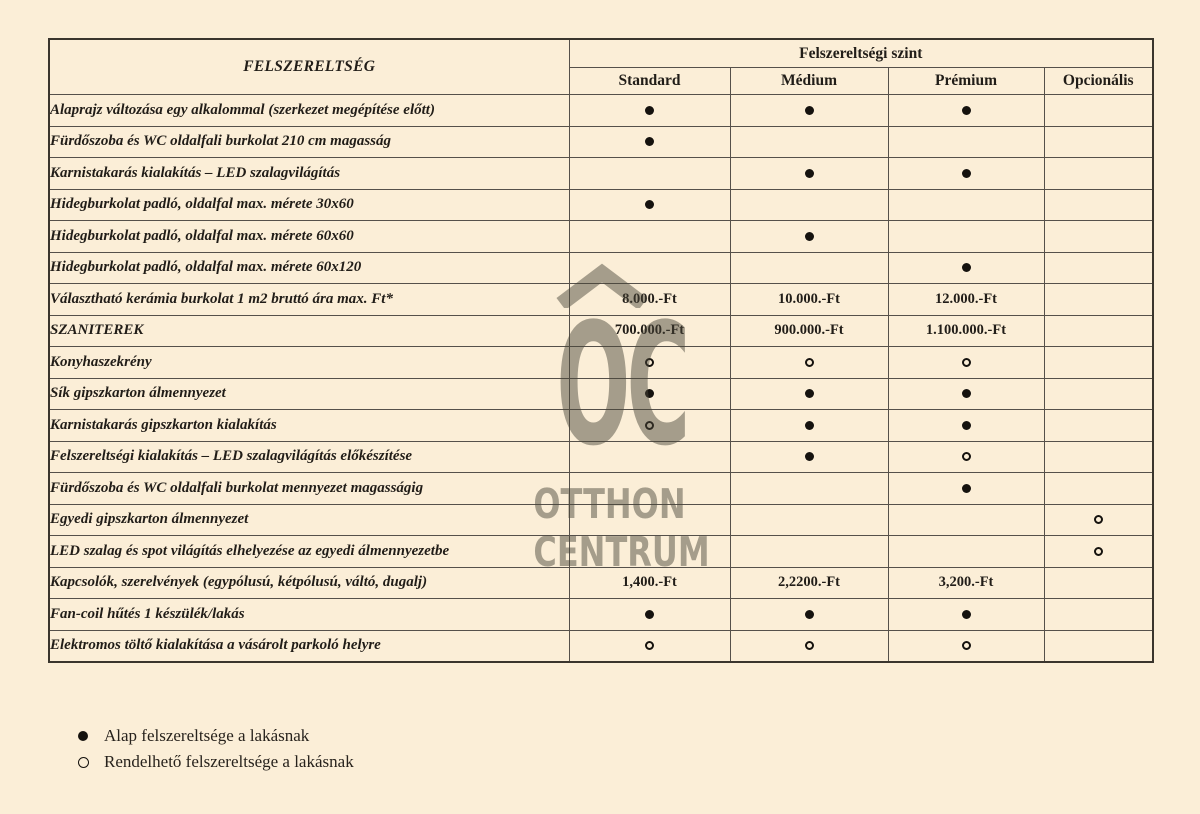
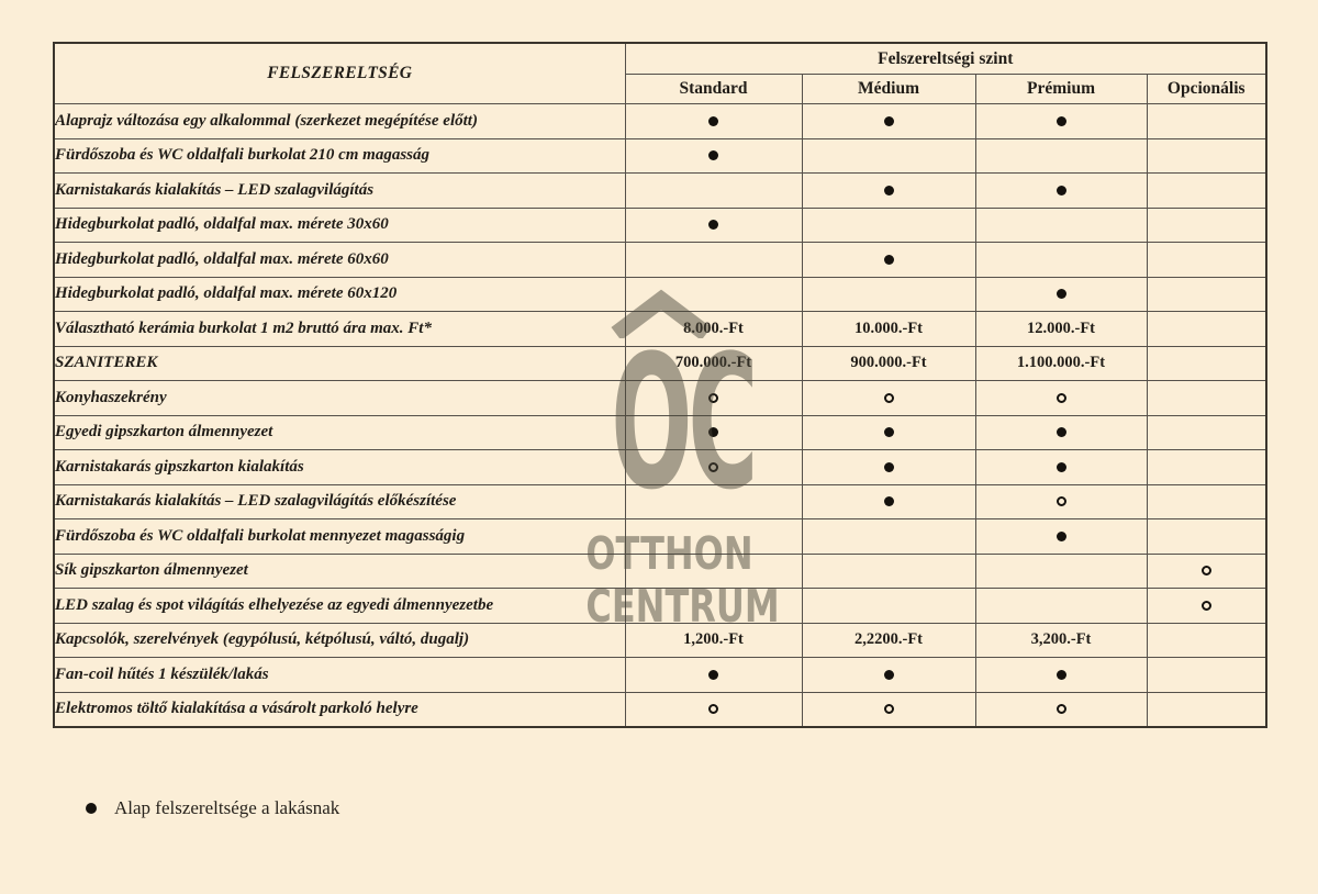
  FELSZERELTSÉG	Felszereltségi szint
  Standard	Médium	Prémium	Opcionális
  Alaprajz változása egy alkalommal (szerkezet megépítése előtt)
  Fürdőszoba és WC oldalfali burkolat 210 cm magasság
  Karnistakarás kialakítás – LED szalagvilágítás
  Hidegburkolat padló, oldalfal max. mérete 30x60
  Hidegburkolat padló, oldalfal max. mérete 60x60
  Hidegburkolat padló, oldalfal max. mérete 60x120
  Választható kerámia burkolat 1 m2 bruttó ára max. Ft*	8.000.-Ft	10.000.-Ft	12.000.-Ft
  SZANITEREK	700.000.-Ft	900.000.-Ft	1.100.000.-Ft
  Konyhaszekrény
- Sík gipszkarton álmennyezet
+ Egyedi gipszkarton álmennyezet
  Karnistakarás gipszkarton kialakítás
- Felszereltségi kialakítás – LED szalagvilágítás előkészítése
+ Karnistakarás kialakítás – LED szalagvilágítás előkészítése
  Fürdőszoba és WC oldalfali burkolat mennyezet magasságig
- Egyedi gipszkarton álmennyezet
+ Sík gipszkarton álmennyezet
  LED szalag és spot világítás elhelyezése az egyedi álmennyezetbe
- Kapcsolók, szerelvények (egypólusú, kétpólusú, váltó, dugalj)	1,400.-Ft	2,2200.-Ft	3,200.-Ft
+ Kapcsolók, szerelvények (egypólusú, kétpólusú, váltó, dugalj)	1,200.-Ft	2,2200.-Ft	3,200.-Ft
  Fan-coil hűtés 1 készülék/lakás
  Elektromos töltő kialakítása a vásárolt parkoló helyre
  OC
  OTTHON
  CENTRUM
  Alap felszereltsége a lakásnak
- Rendelhető felszereltsége a lakásnak
